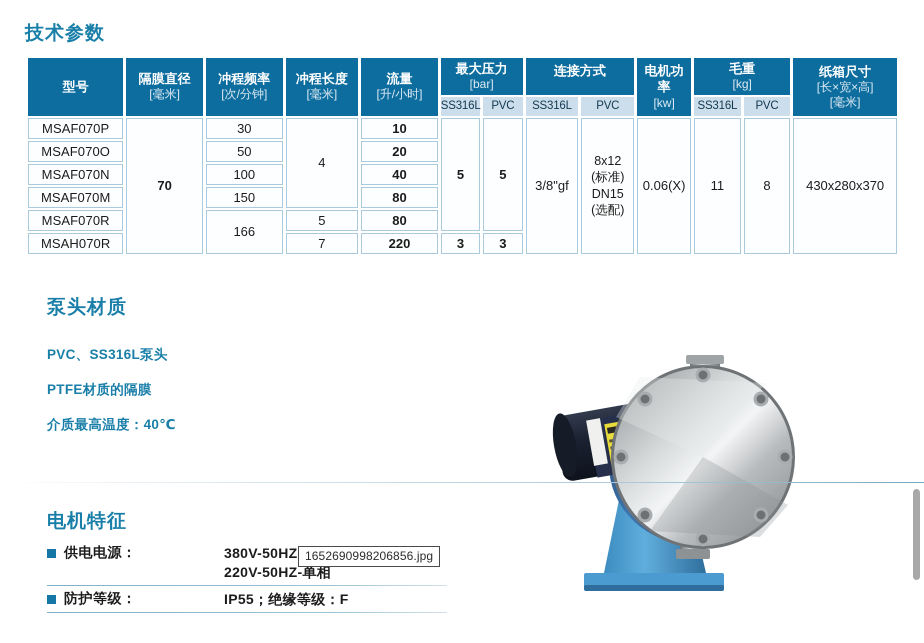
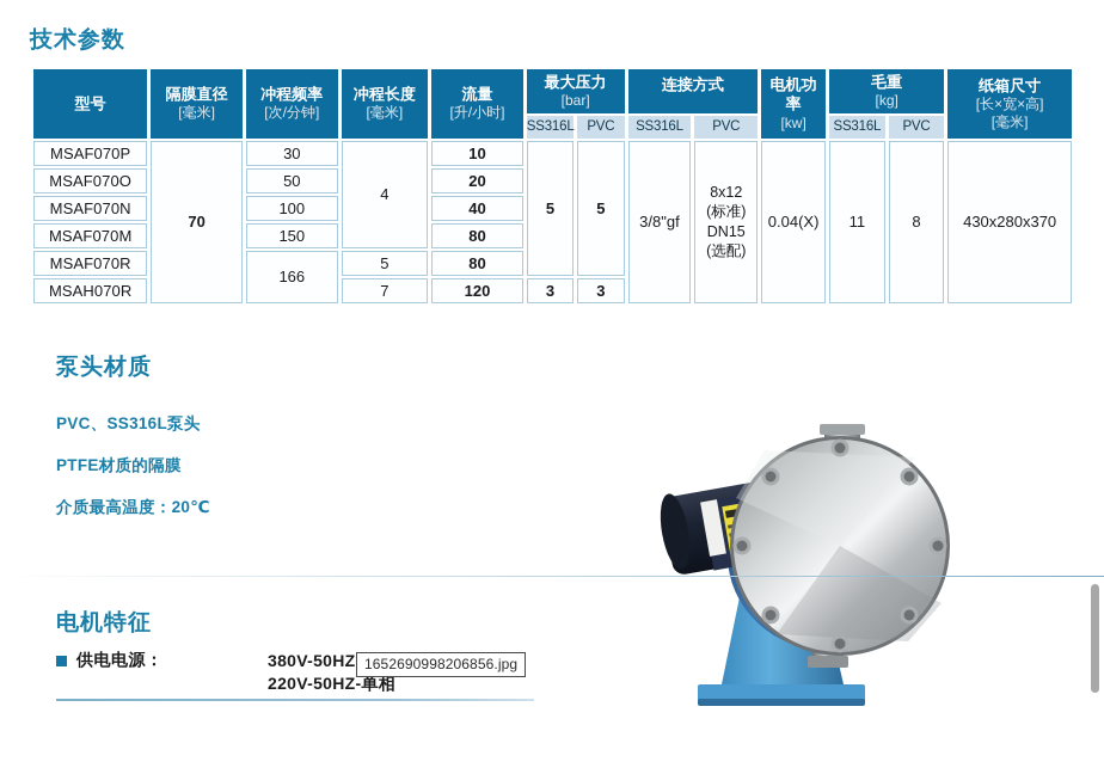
  技术参数
  型号	隔膜直径 [毫米]	冲程频率 [次/分钟]	冲程长度 [毫米]	流量 [升/小时]	最大压力 [bar]	连接方式	电机功率 [kw]	毛重 [kg]	纸箱尺寸 [长×宽×高] [毫米]
  SS316L	PVC	SS316L	PVC	SS316L	PVC
- MSAF070P	70	30	4	10	5	5	3/8"gf	8x12 (标准) DN15 (选配)	0.06(X)	11	8	430x280x370
+ MSAF070P	70	30	4	10	5	5	3/8"gf	8x12 (标准) DN15 (选配)	0.04(X)	11	8	430x280x370
  MSAF070O	50	20
  MSAF070N	100	40
  MSAF070M	150	80
  MSAF070R	166	5	80
- MSAH070R	7	220	3	3
+ MSAH070R	7	120	3	3
  泵头材质
  PVC、SS316L泵头
  PTFE材质的隔膜
- 介质最高温度：40℃
+ 介质最高温度：20℃
  电机特征
  供电电源：
  380V-50HZ
  220V-50HZ-单相
- 防护等级：
- IP55；绝缘等级：F
  1652690998206856.jpg
